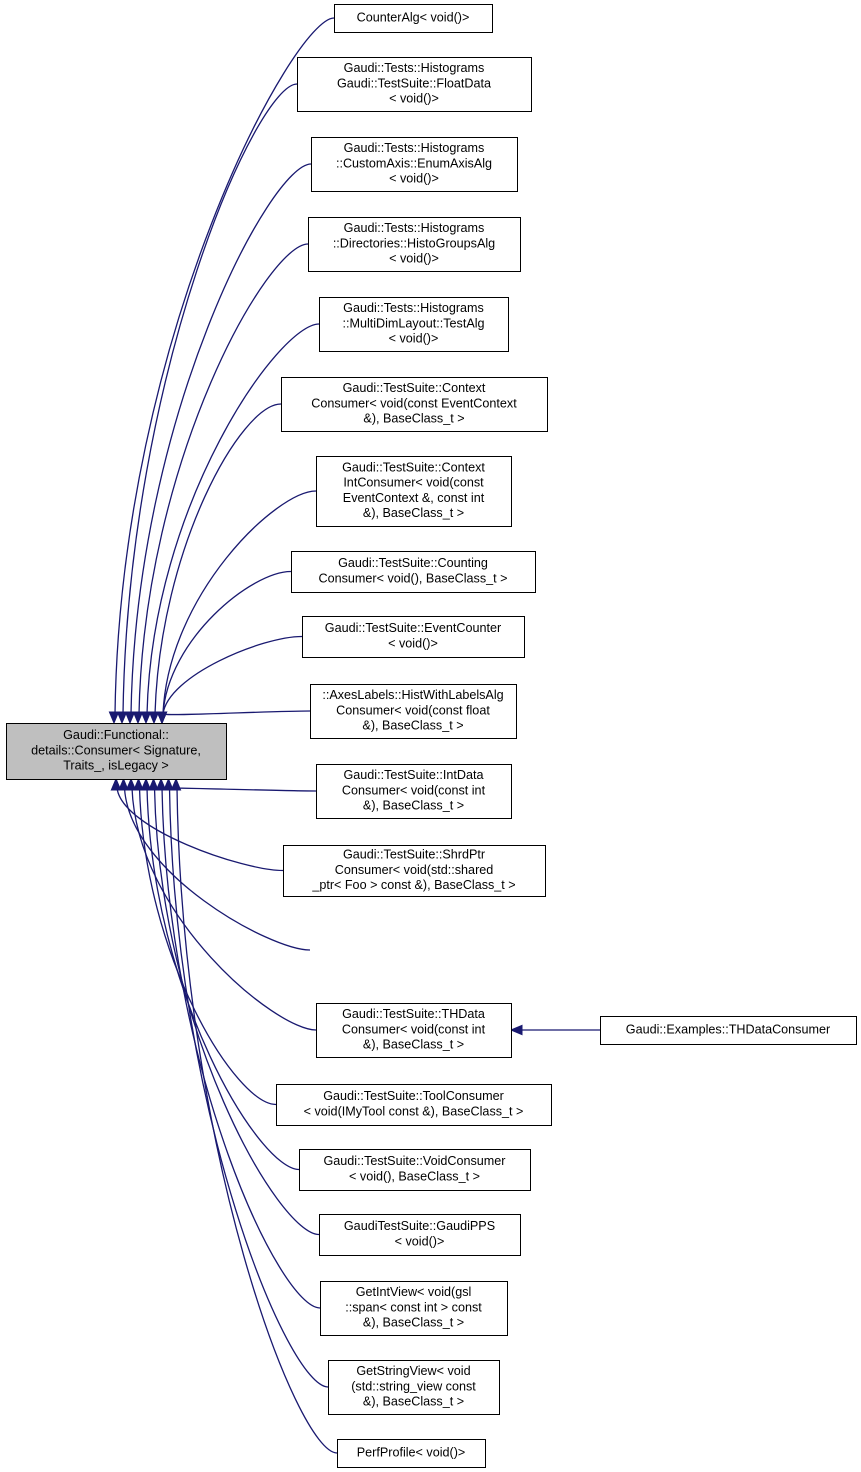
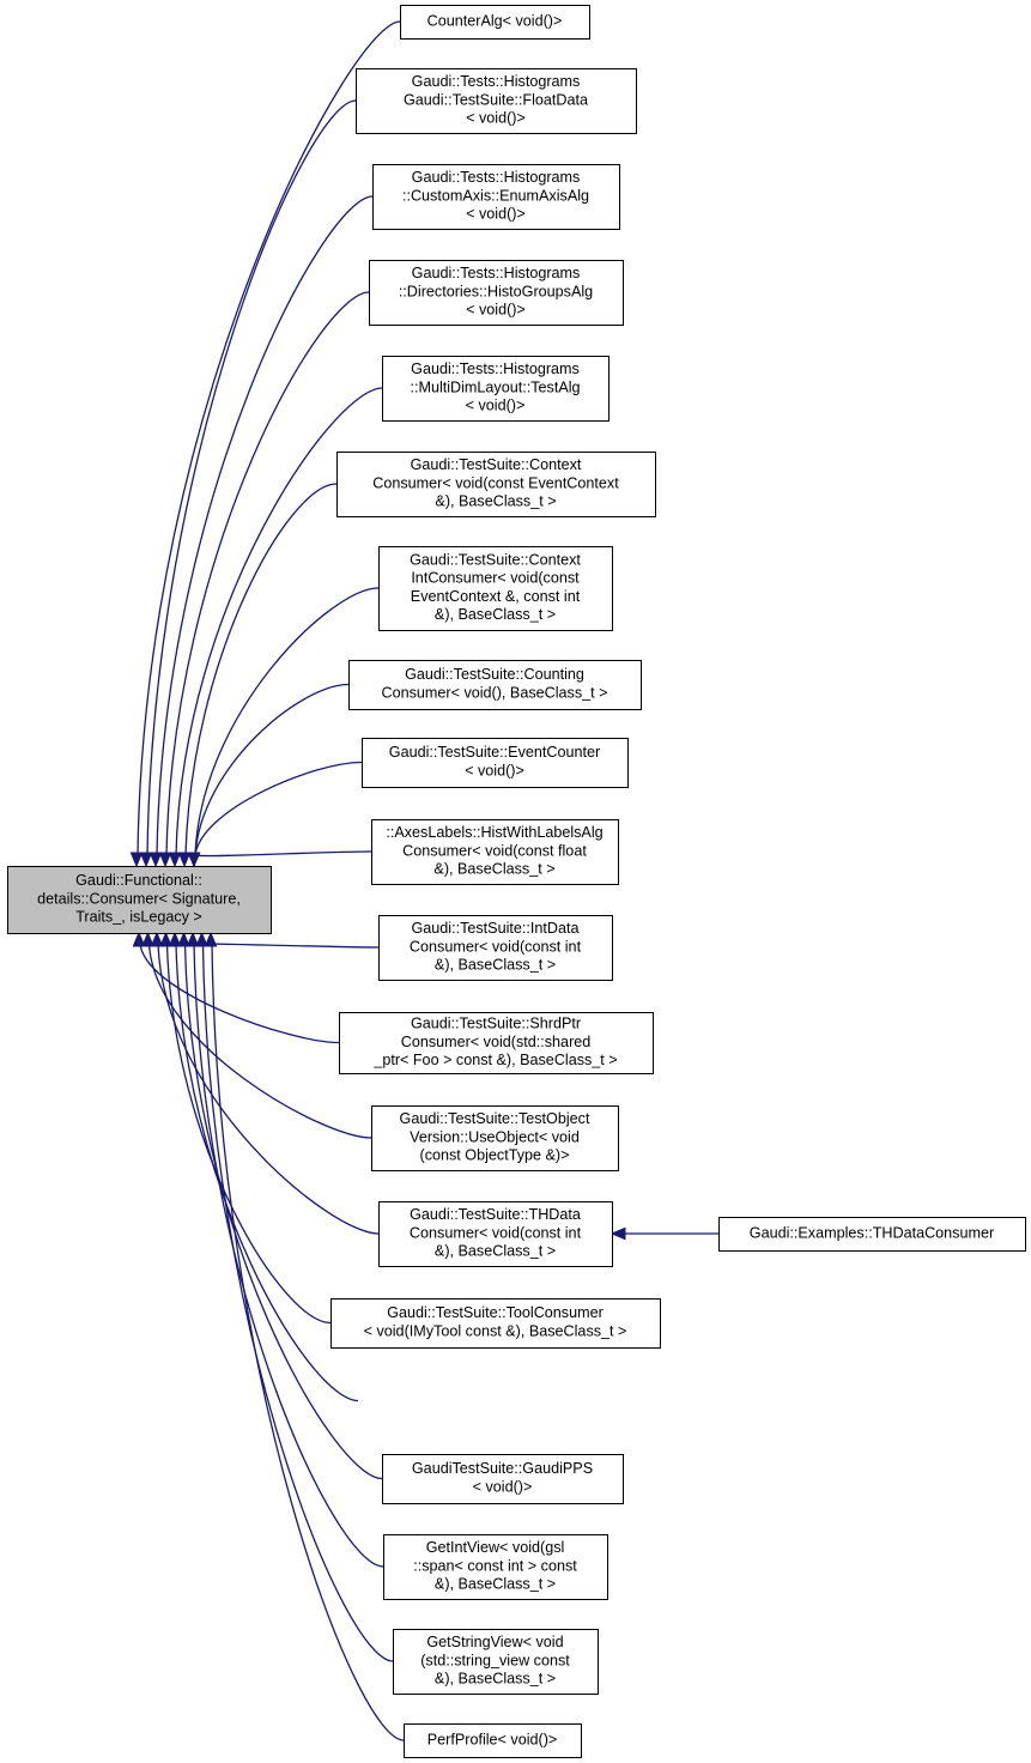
  CounterAlg< void()>
  Gaudi::Tests::Histograms
  Gaudi::TestSuite::FloatData
  < void()>
  Gaudi::Tests::Histograms
  ::CustomAxis::EnumAxisAlg
  < void()>
  Gaudi::Tests::Histograms
  ::Directories::HistoGroupsAlg
  < void()>
  Gaudi::Tests::Histograms
  ::MultiDimLayout::TestAlg
  < void()>
  Gaudi::TestSuite::Context
  Consumer< void(const EventContext
  &), BaseClass_t >
  Gaudi::TestSuite::Context
  IntConsumer< void(const
  EventContext &, const int
  &), BaseClass_t >
  Gaudi::TestSuite::Counting
  Consumer< void(), BaseClass_t >
  Gaudi::TestSuite::EventCounter
  < void()>
  ::AxesLabels::HistWithLabelsAlg
  Consumer< void(const float
  &), BaseClass_t >
  Gaudi::TestSuite::IntData
  Consumer< void(const int
  &), BaseClass_t >
  Gaudi::TestSuite::ShrdPtr
  Consumer< void(std::shared
  _ptr< Foo > const &), BaseClass_t >
+ Gaudi::TestSuite::TestObject
+ Version::UseObject< void
+ (const ObjectType &)>
  Gaudi::TestSuite::THData
  Consumer< void(const int
  &), BaseClass_t >
  Gaudi::TestSuite::ToolConsumer
  < void(IMyTool const &), BaseClass_t >
- Gaudi::TestSuite::VoidConsumer
- < void(), BaseClass_t >
  GaudiTestSuite::GaudiPPS
  < void()>
  GetIntView< void(gsl
  ::span< const int > const
  &), BaseClass_t >
  GetStringView< void
  (std::string_view const
  &), BaseClass_t >
  PerfProfile< void()>
  Gaudi::Examples::THDataConsumer
  Gaudi::Functional::
  details::Consumer< Signature,
  Traits_, isLegacy >
